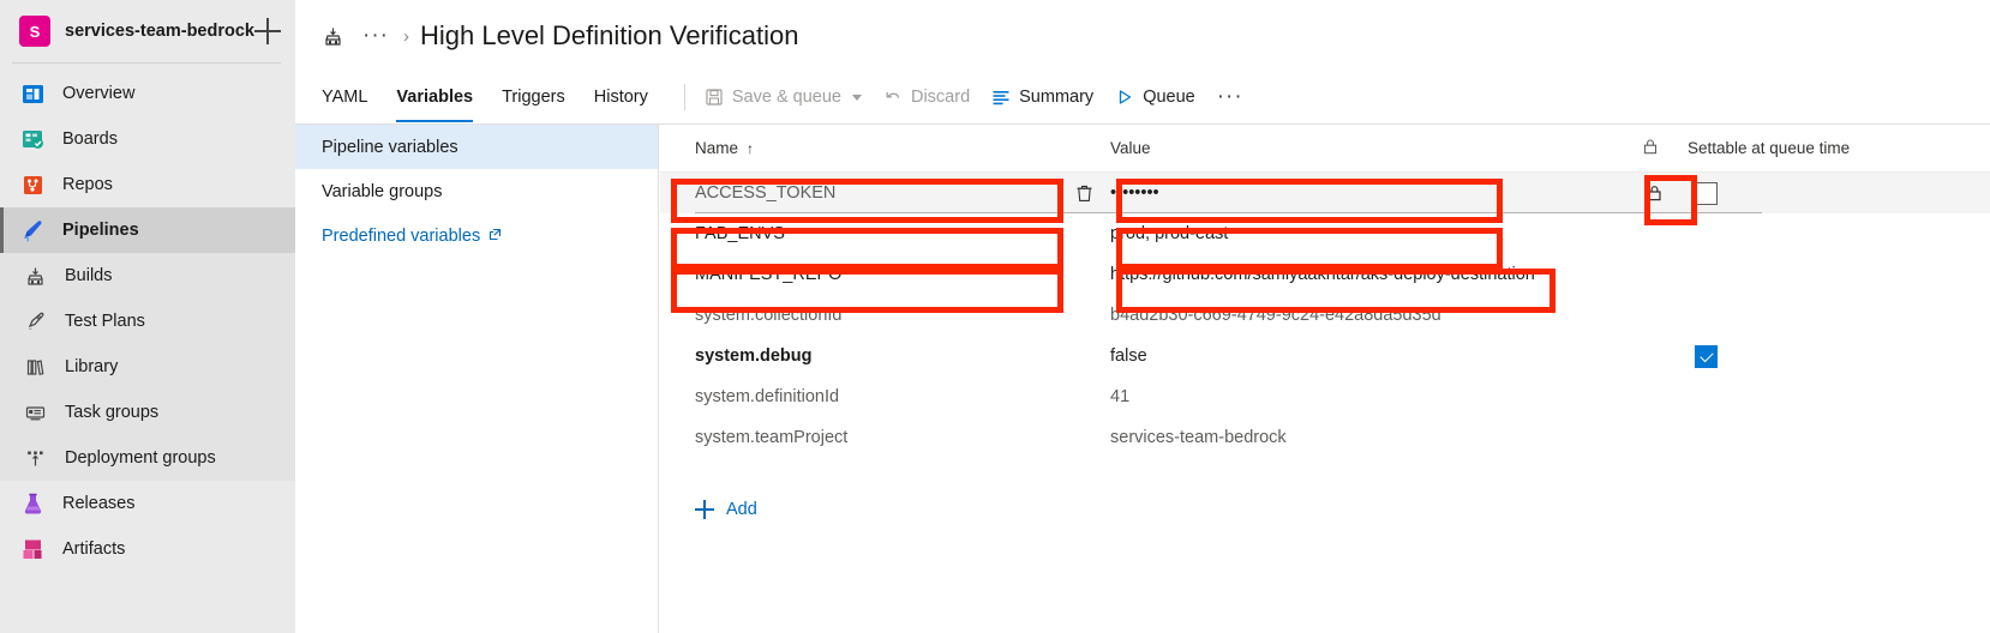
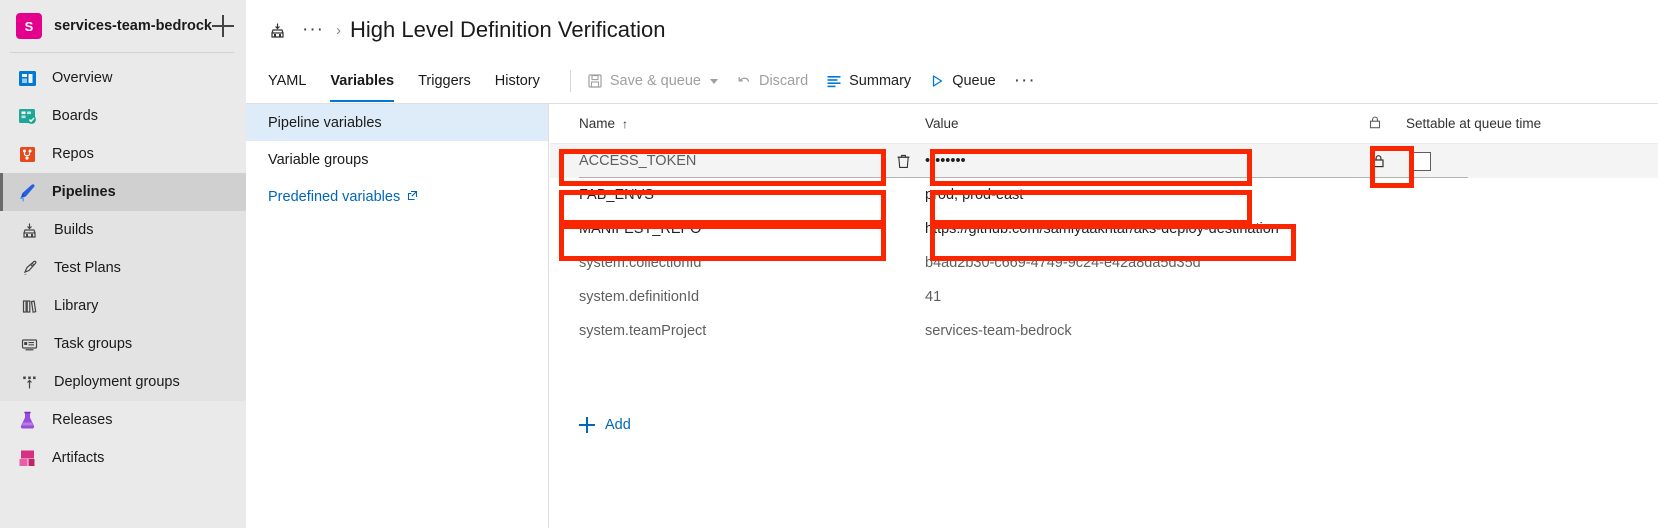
  S
  services-team-bedrock
  Overview
  Boards
  Repos
  Pipelines
  Builds
  Test Plans
  Library
  Task groups
  Deployment groups
  Releases
  Artifacts
  ···
  ›
  High Level Definition Verification
  YAML
  Variables
  Triggers
  History
  Save & queue
  Discard
  Summary
  Queue
  ···
  Pipeline variables
  Variable groups
  Predefined variables
  Name ↑
  Value
  Settable at queue time
  ACCESS_TOKEN
  ••••••••
  FAB_ENVS
  prod, prod-east
  MANIFEST_REPO
  https://github.com/samiyaakhtar/aks-deploy-destination
  system.collectionId
  b4ad2b30-c669-4749-9c24-e42a8da5d35d
- system.debug
- false
  system.definitionId
  41
  system.teamProject
  services-team-bedrock
  Add
